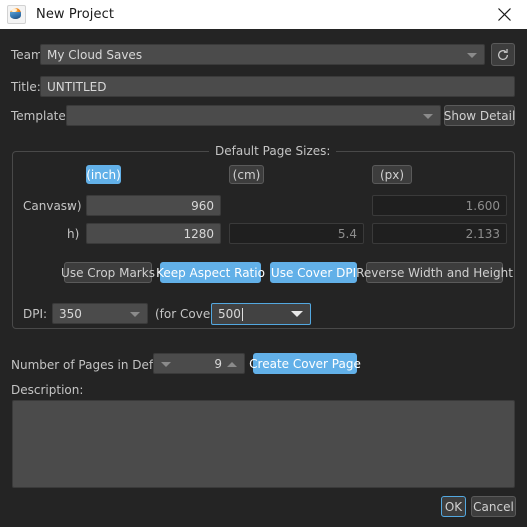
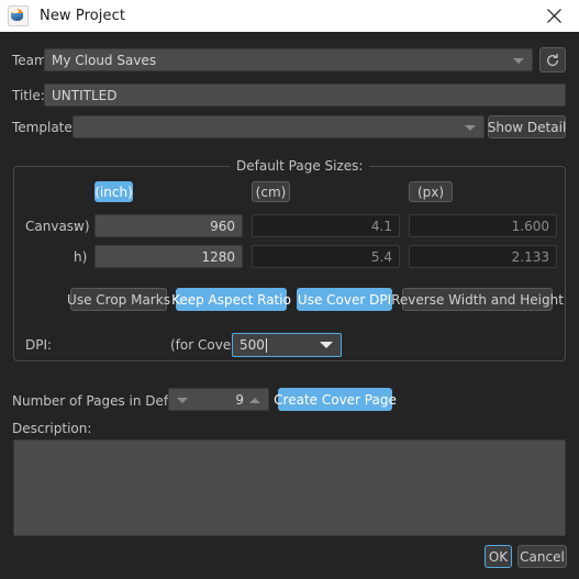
  New Project
  Team
  My Cloud Saves
  Title:
  UNTITLED
  Template
  Show Detail
  Default Page Sizes:
  (inch)
  (cm)
  (px)
  Canvas:
  w)
  960
+ 4.1
  1.600
  h)
  1280
  5.4
  2.133
  Use Crop Marks
  Keep Aspect Ratio
  Use Cover DPI
  Reverse Width and Height
  DPI:
- 350
  (for Cove
  500
  Number of Pages in Def
  9
  Create Cover Page
  Description:
  OK
  Cancel
